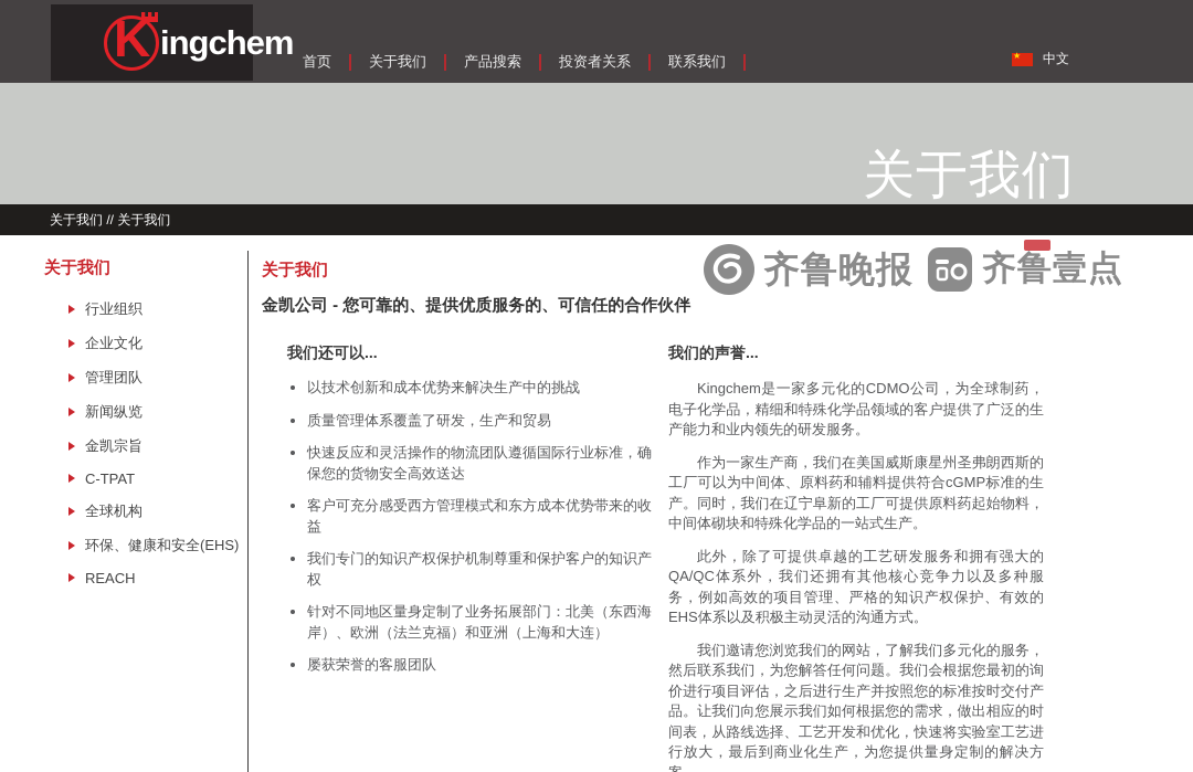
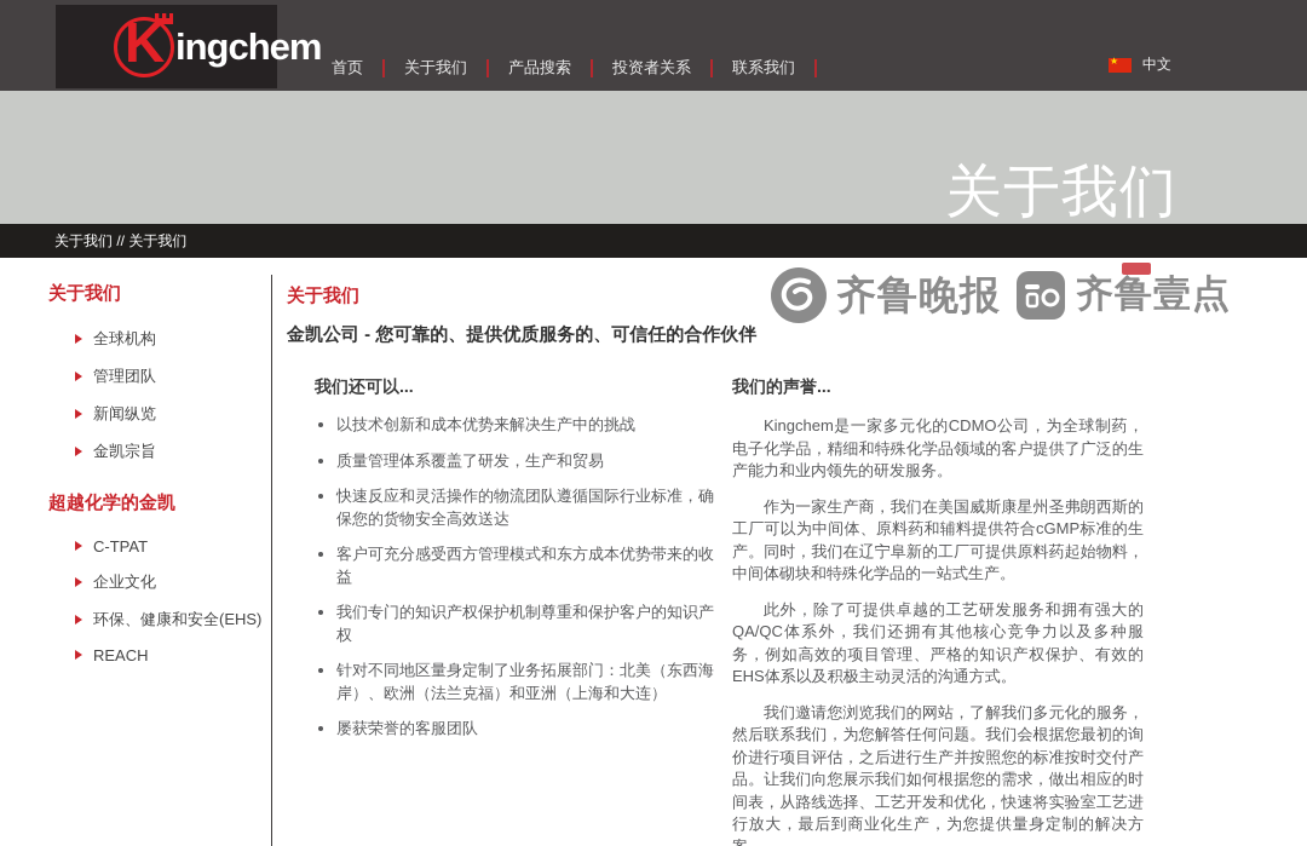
  K
  ingchem
  首页
  关于我们
  产品搜索
  投资者关系
  联系我们
  ★
  中文
  关于我们
  关于我们 // 关于我们
  关于我们
- 行业组织
- 企业文化
+ 全球机构
  管理团队
  新闻纵览
  金凯宗旨
+ 超越化学的金凯
  C-TPAT
- 全球机构
+ 企业文化
  环保、健康和安全(EHS)
  REACH
  齐鲁晚报
  齐鲁壹点
  关于我们
  金凯公司 - 您可靠的、提供优质服务的、可信任的合作伙伴
  我们还可以...
  以技术创新和成本优势来解决生产中的挑战
  质量管理体系覆盖了研发，生产和贸易
  快速反应和灵活操作的物流团队遵循国际行业标准，确保您的货物安全高效送达
  客户可充分感受西方管理模式和东方成本优势带来的收益
  我们专门的知识产权保护机制尊重和保护客户的知识产权
  针对不同地区量身定制了业务拓展部门：北美（东西海岸）、欧洲（法兰克福）和亚洲（上海和大连）
  屡获荣誉的客服团队
  我们的声誉...
  Kingchem是一家多元化的CDMO公司，为全球制药，电子化学品，精细和特殊化学品领域的客户提供了广泛的生产能力和业内领先的研发服务。
  作为一家生产商，我们在美国威斯康星州圣弗朗西斯的工厂可以为中间体、原料药和辅料提供符合cGMP标准的生产。同时，我们在辽宁阜新的工厂可提供原料药起始物料，中间体砌块和特殊化学品的一站式生产。
  此外，除了可提供卓越的工艺研发服务和拥有强大的QA/QC体系外，我们还拥有其他核心竞争力以及多种服务，例如高效的项目管理、严格的知识产权保护、有效的EHS体系以及积极主动灵活的沟通方式。
  我们邀请您浏览我们的网站，了解我们多元化的服务，然后联系我们，为您解答任何问题。我们会根据您最初的询价进行项目评估，之后进行生产并按照您的标准按时交付产品。让我们向您展示我们如何根据您的需求，做出相应的时间表，从路线选择、工艺开发和优化，快速将实验室工艺进行放大，最后到商业化生产，为您提供量身定制的解决方
